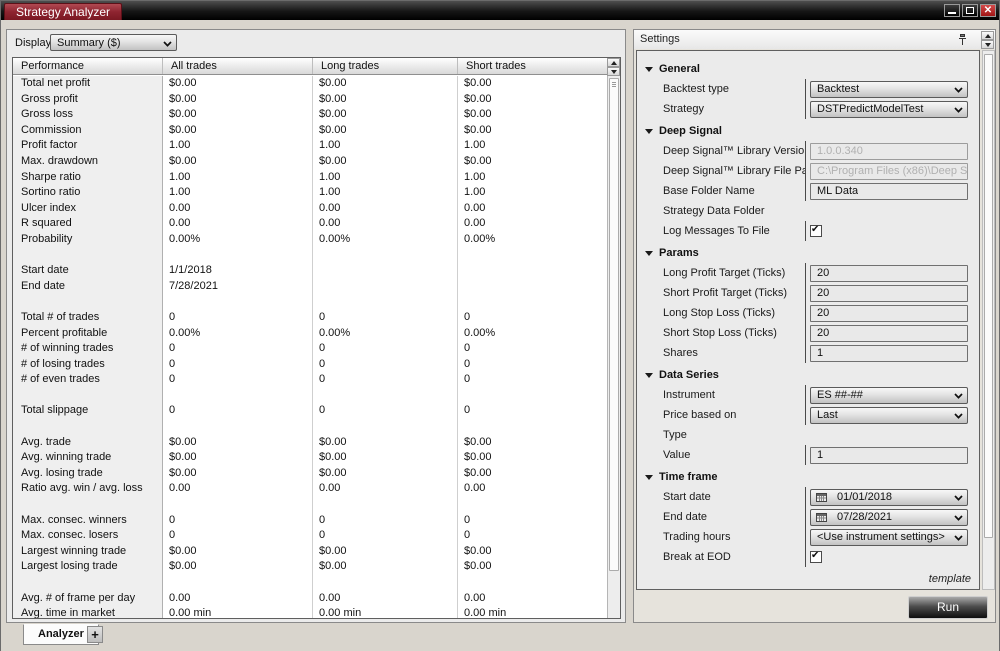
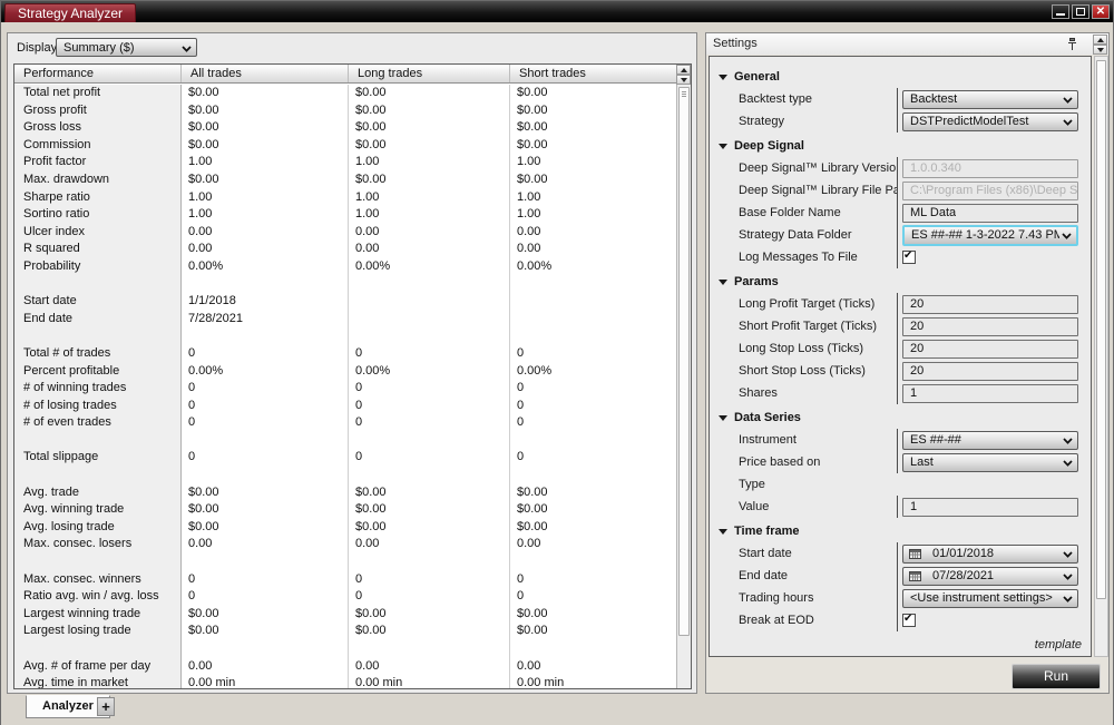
  Strategy Analyzer
  ✕
  Display
  Summary ($)
  Performance
  All trades
  Long trades
  Short trades
  Total net profit
  $0.00
  $0.00
  $0.00
  Gross profit
  $0.00
  $0.00
  $0.00
  Gross loss
  $0.00
  $0.00
  $0.00
  Commission
  $0.00
  $0.00
  $0.00
  Profit factor
  1.00
  1.00
  1.00
  Max. drawdown
  $0.00
  $0.00
  $0.00
  Sharpe ratio
  1.00
  1.00
  1.00
  Sortino ratio
  1.00
  1.00
  1.00
  Ulcer index
  0.00
  0.00
  0.00
  R squared
  0.00
  0.00
  0.00
  Probability
  0.00%
  0.00%
  0.00%
  Start date
  1/1/2018
  End date
  7/28/2021
  Total # of trades
  0
  0
  0
  Percent profitable
  0.00%
  0.00%
  0.00%
  # of winning trades
  0
  0
  0
  # of losing trades
  0
  0
  0
  # of even trades
  0
  0
  0
  Total slippage
  0
  0
  0
  Avg. trade
  $0.00
  $0.00
  $0.00
  Avg. winning trade
  $0.00
  $0.00
  $0.00
  Avg. losing trade
  $0.00
  $0.00
  $0.00
- Ratio avg. win / avg. loss
+ Max. consec. losers
  0.00
  0.00
  0.00
  Max. consec. winners
  0
  0
  0
- Max. consec. losers
+ Ratio avg. win / avg. loss
  0
  0
  0
  Largest winning trade
  $0.00
  $0.00
  $0.00
  Largest losing trade
  $0.00
  $0.00
  $0.00
  Avg. # of frame per day
  0.00
  0.00
  0.00
  Avg. time in market
  0.00 min
  0.00 min
  0.00 min
  Settings
  General
  Backtest type
  Backtest
  Strategy
  DSTPredictModelTest
  Deep Signal
  Deep Signal™ Library Versio
  1.0.0.340
  Deep Signal™ Library File Pa
  C:\Program Files (x86)\Deep S
  Base Folder Name
  ML Data
  Strategy Data Folder
+ ES ##-## 1-3-2022 7.43 PM
  Log Messages To File
  ✔
  Params
  Long Profit Target (Ticks)
  20
  Short Profit Target (Ticks)
  20
  Long Stop Loss (Ticks)
  20
  Short Stop Loss (Ticks)
  20
  Shares
  1
  Data Series
  Instrument
  ES ##-##
  Price based on
  Last
  Type
  Value
  1
  Time frame
  Start date
  01/01/2018
  End date
  07/28/2021
  Trading hours
  <Use instrument settings>
  Break at EOD
  ✔
  template
  Run
  Analyzer
  +
